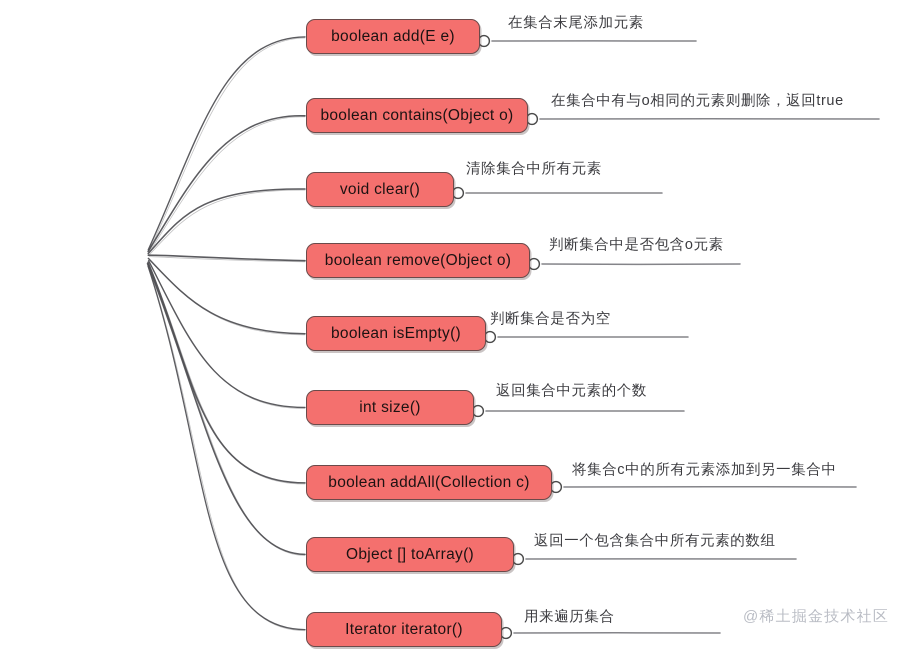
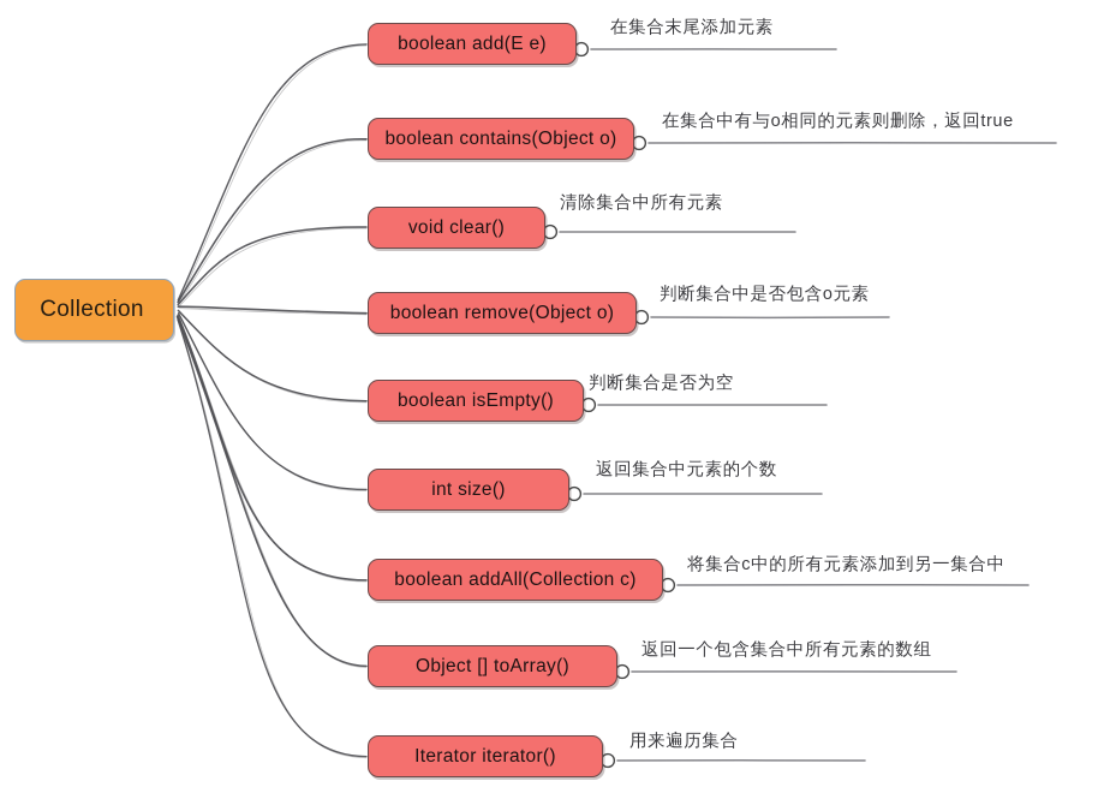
+ Collection
  boolean add(E e)
  在集合末尾添加元素
  boolean contains(Object o)
  在集合中有与o相同的元素则删除，返回true
  void clear()
  清除集合中所有元素
  boolean remove(Object o)
  判断集合中是否包含o元素
  boolean isEmpty()
  判断集合是否为空
  int size()
  返回集合中元素的个数
  boolean addAll(Collection c)
  将集合c中的所有元素添加到另一集合中
  Object [] toArray()
  返回一个包含集合中所有元素的数组
  Iterator iterator()
  用来遍历集合
- @稀土掘金技术社区
